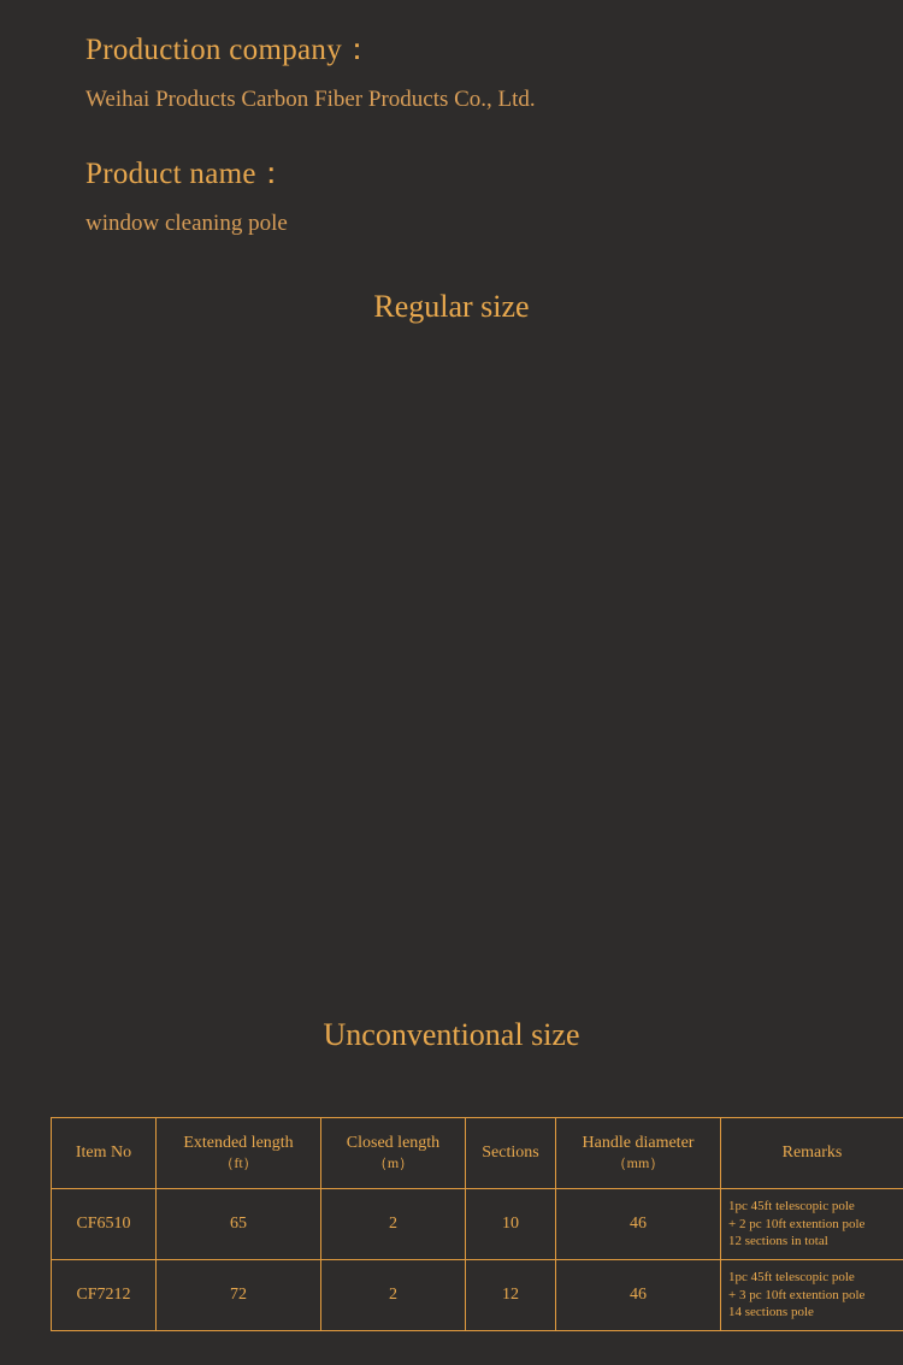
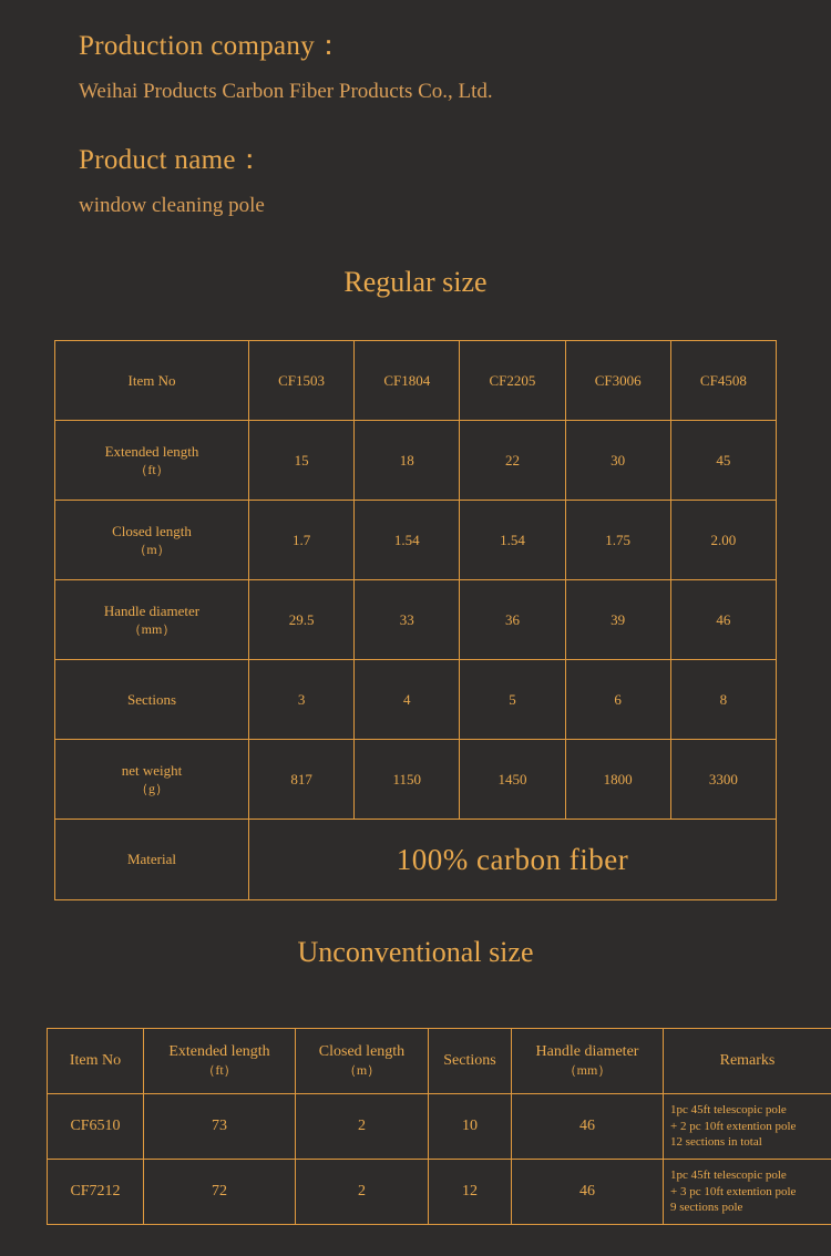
  Production company：
  Weihai Products Carbon Fiber Products Co., Ltd.
  Product name：
  window cleaning pole
  Regular size
+ Item No	CF1503	CF1804	CF2205	CF3006	CF4508
+ Extended length （ft）	15	18	22	30	45
+ Closed length （m）	1.7	1.54	1.54	1.75	2.00
+ Handle diameter （mm）	29.5	33	36	39	46
+ Sections	3	4	5	6	8
+ net weight （g）	817	1150	1450	1800	3300
+ Material	100% carbon fiber
  Unconventional size
  Item No	Extended length （ft）	Closed length （m）	Sections	Handle diameter （mm）	Remarks
- CF6510	65	2	10	46	1pc 45ft telescopic pole + 2 pc 10ft extention pole 12 sections in total
+ CF6510	73	2	10	46	1pc 45ft telescopic pole + 2 pc 10ft extention pole 12 sections in total
- CF7212	72	2	12	46	1pc 45ft telescopic pole + 3 pc 10ft extention pole 14 sections pole
+ CF7212	72	2	12	46	1pc 45ft telescopic pole + 3 pc 10ft extention pole 9 sections pole
